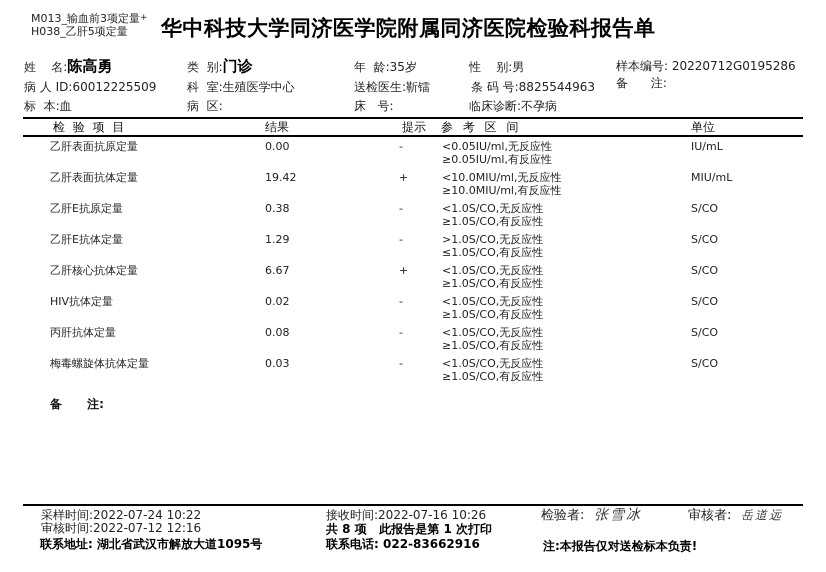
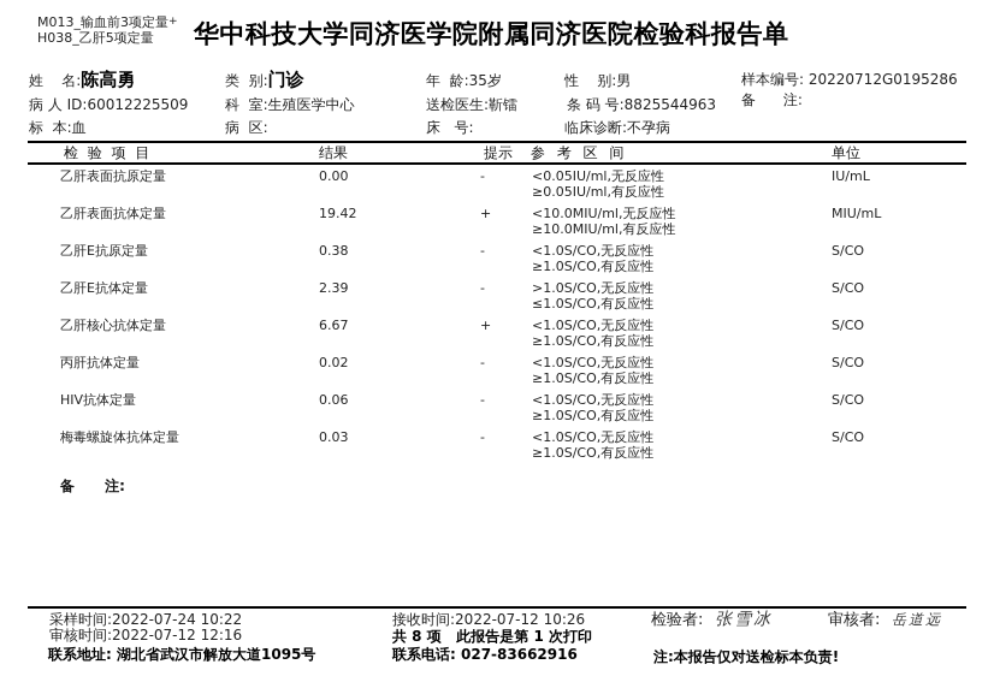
  M013_输血前3项定量+
  H038_乙肝5项定量
  华中科技大学同济医学院附属同济医院检验科报告单
  姓 名:陈高勇
  类 别:门诊
  年 龄:35岁
  性 别:男
  样本编号: 20220712G0195286
  病 人 ID:60012225509
  科 室:生殖医学中心
  送检医生:靳镭
  条 码 号:8825544963
  备 注:
  标 本:血
  病 区:
  床 号:
  临床诊断:不孕病
  检 验 项 目
  结果
  提示
  参 考 区 间
  单位
  乙肝表面抗原定量
  0.00
  -
  <0.05IU/ml,无反应性
  ≥0.05IU/ml,有反应性
  IU/mL
  乙肝表面抗体定量
  19.42
  +
  <10.0MIU/ml,无反应性
  ≥10.0MIU/ml,有反应性
  MIU/mL
  乙肝E抗原定量
  0.38
  -
  <1.0S/CO,无反应性
  ≥1.0S/CO,有反应性
  S/CO
  乙肝E抗体定量
- 1.29
+ 2.39
  -
  >1.0S/CO,无反应性
  ≤1.0S/CO,有反应性
  S/CO
  乙肝核心抗体定量
  6.67
  +
  <1.0S/CO,无反应性
  ≥1.0S/CO,有反应性
  S/CO
- HIV抗体定量
+ 丙肝抗体定量
  0.02
  -
  <1.0S/CO,无反应性
  ≥1.0S/CO,有反应性
  S/CO
- 丙肝抗体定量
+ HIV抗体定量
- 0.08
+ 0.06
  -
  <1.0S/CO,无反应性
  ≥1.0S/CO,有反应性
  S/CO
  梅毒螺旋体抗体定量
  0.03
  -
  <1.0S/CO,无反应性
  ≥1.0S/CO,有反应性
  S/CO
  备 注:
  采样时间:2022-07-24 10:22
  审核时间:2022-07-12 12:16
  联系地址: 湖北省武汉市解放大道1095号
- 接收时间:2022-07-16 10:26
+ 接收时间:2022-07-12 10:26
  共 8 项 此报告是第 1 次打印
- 联系电话: 022-83662916
+ 联系电话: 027-83662916
  检验者:
  张雪冰
  审核者:
  岳道远
  注:本报告仅对送检标本负责!
